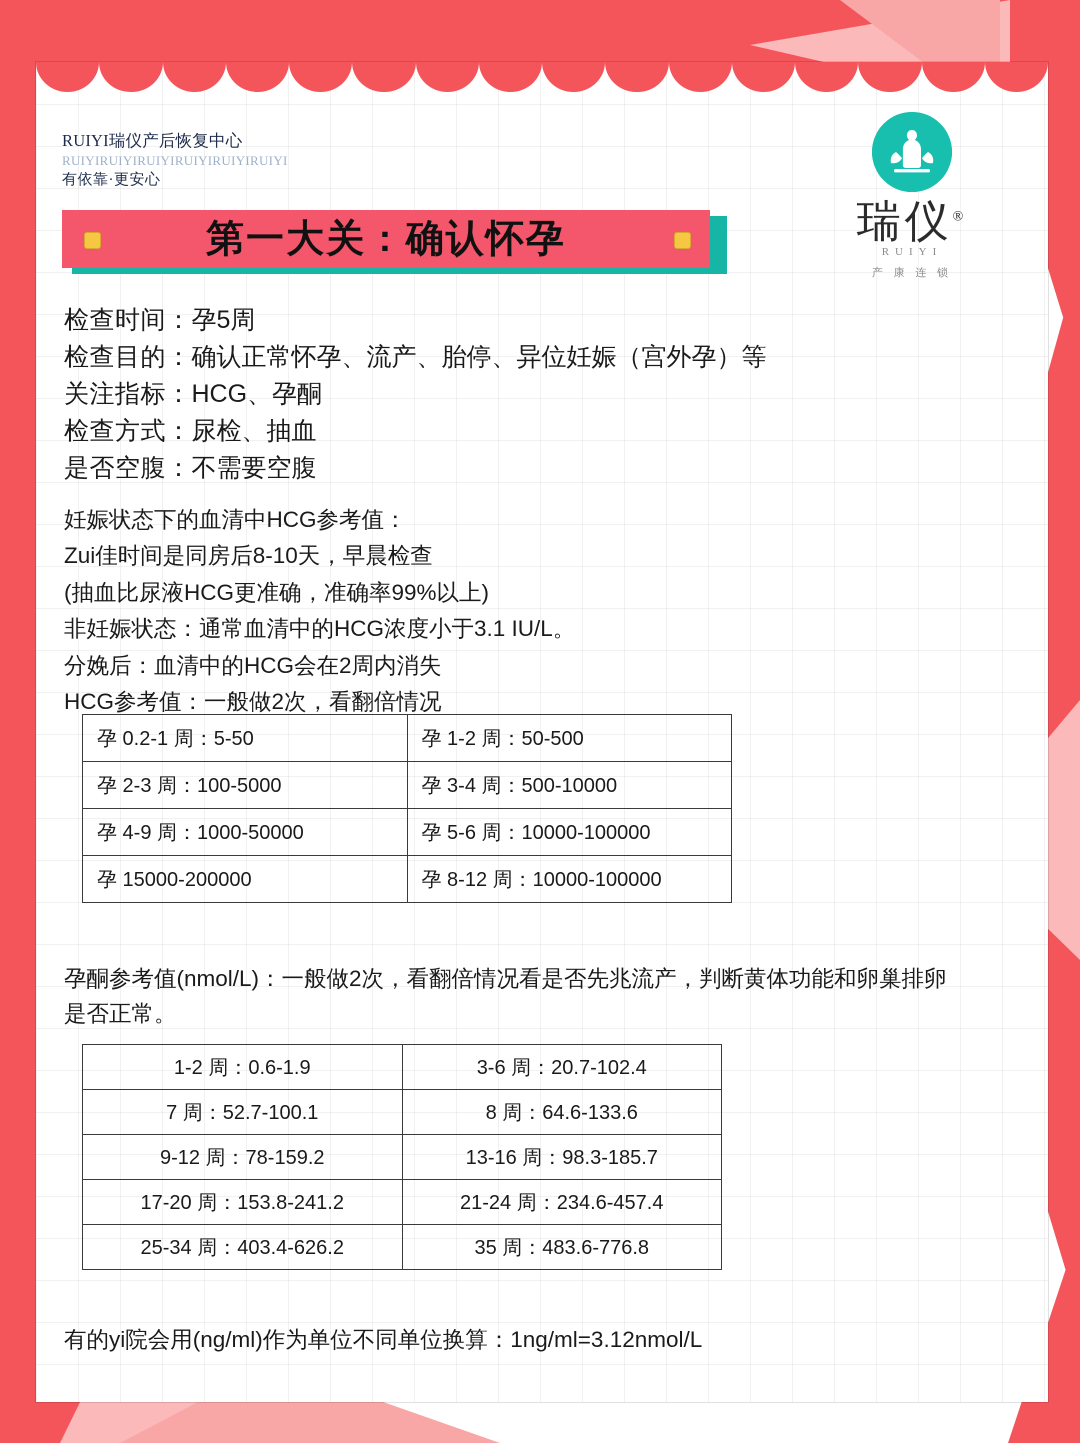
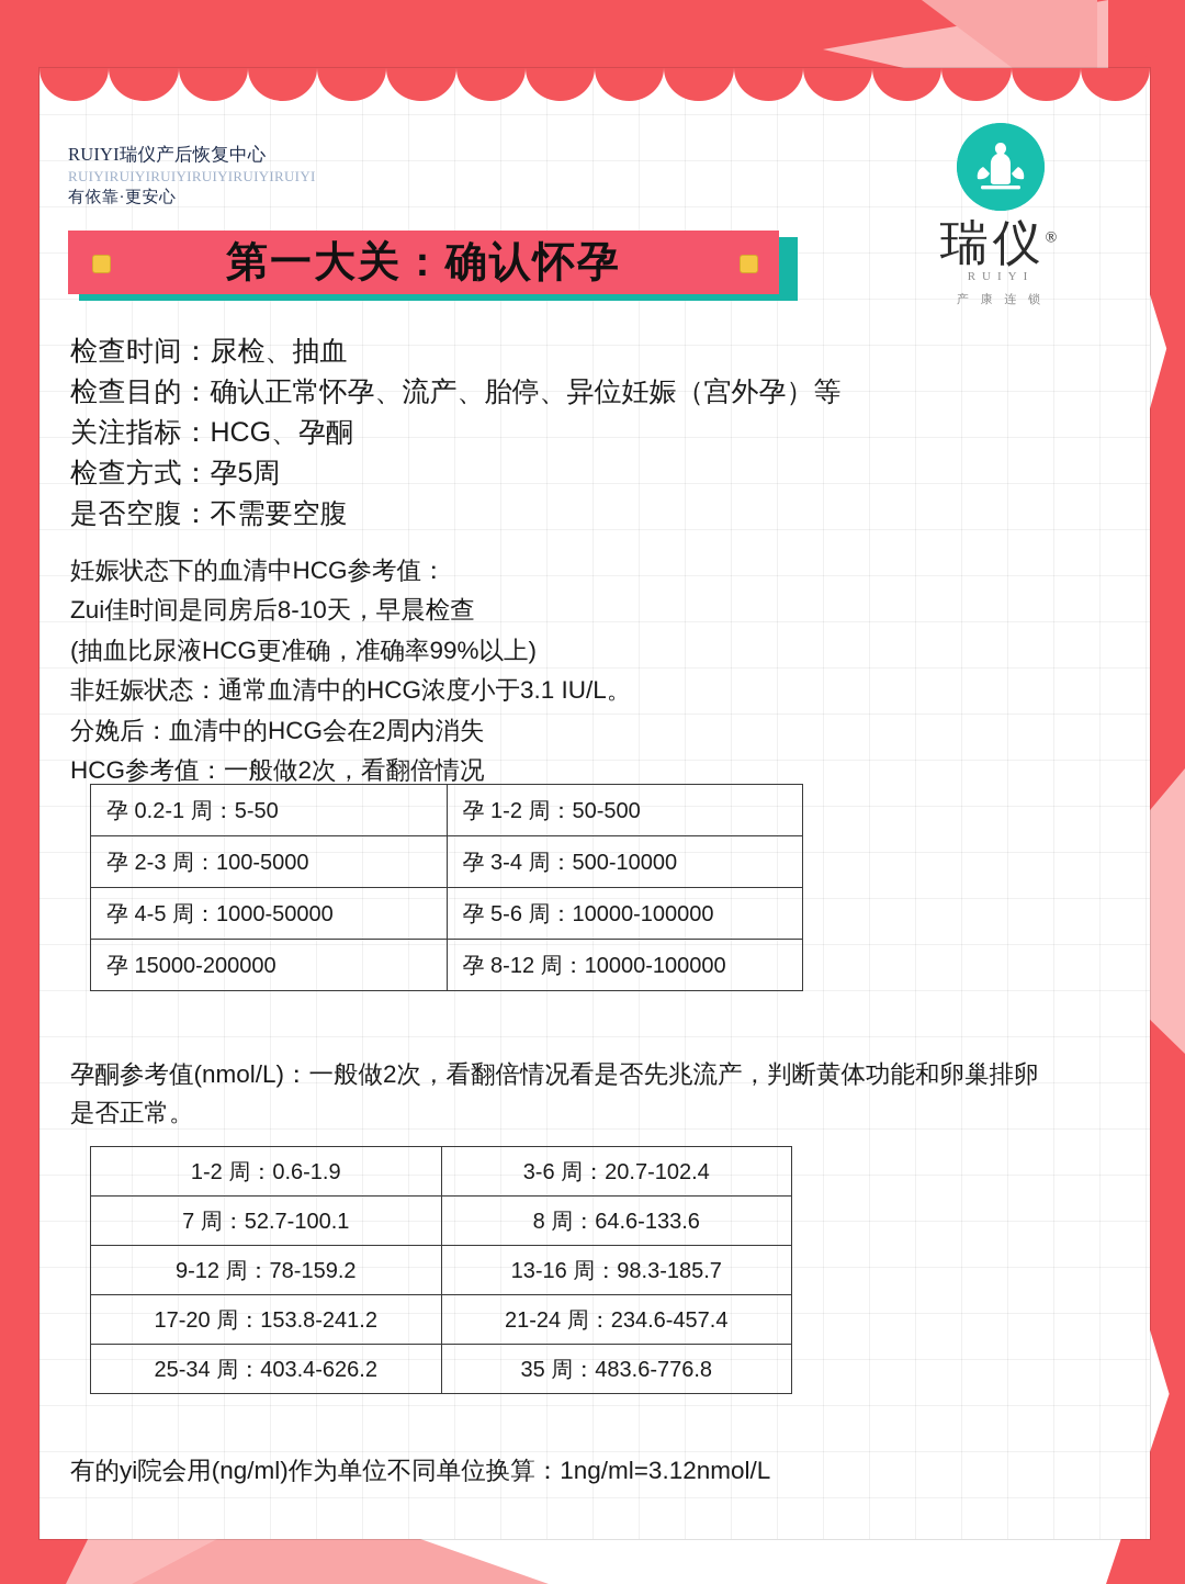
  RUIYI瑞仪产后恢复中心
  RUIYIRUIYIRUIYIRUIYIRUIYIRUIYI
  有依靠·更安心
  瑞仪®
  RUIYI
  产 康 连 锁
  第一大关 : 确认怀孕
- 检查时间：孕5周
+ 检查时间：尿检、抽血
  检查目的：确认正常怀孕、流产、胎停、异位妊娠（宫外孕）等
  关注指标：HCG、孕酮
- 检查方式：尿检、抽血
+ 检查方式：孕5周
  是否空腹：不需要空腹
  妊娠状态下的血清中HCG参考值：
  Zui佳时间是同房后8-10天，早晨检查
  (抽血比尿液HCG更准确，准确率99%以上)
  非妊娠状态：通常血清中的HCG浓度小于3.1 IU/L。
  分娩后：血清中的HCG会在2周内消失
  HCG参考值：一般做2次，看翻倍情况
  孕 0.2-1 周：5-50	孕 1-2 周：50-500
  孕 2-3 周：100-5000	孕 3-4 周：500-10000
- 孕 4-9 周：1000-50000	孕 5-6 周：10000-100000
+ 孕 4-5 周：1000-50000	孕 5-6 周：10000-100000
  孕 15000-200000	孕 8-12 周：10000-100000
  孕酮参考值(nmol/L)：一般做2次，看翻倍情况看是否先兆流产，判断黄体功能和卵巢排卵是否正常。
  1-2 周：0.6-1.9	3-6 周：20.7-102.4
  7 周：52.7-100.1	8 周：64.6-133.6
  9-12 周：78-159.2	13-16 周：98.3-185.7
  17-20 周：153.8-241.2	21-24 周：234.6-457.4
  25-34 周：403.4-626.2	35 周：483.6-776.8
  有的yi院会用(ng/ml)作为单位不同单位换算：1ng/ml=3.12nmol/L
